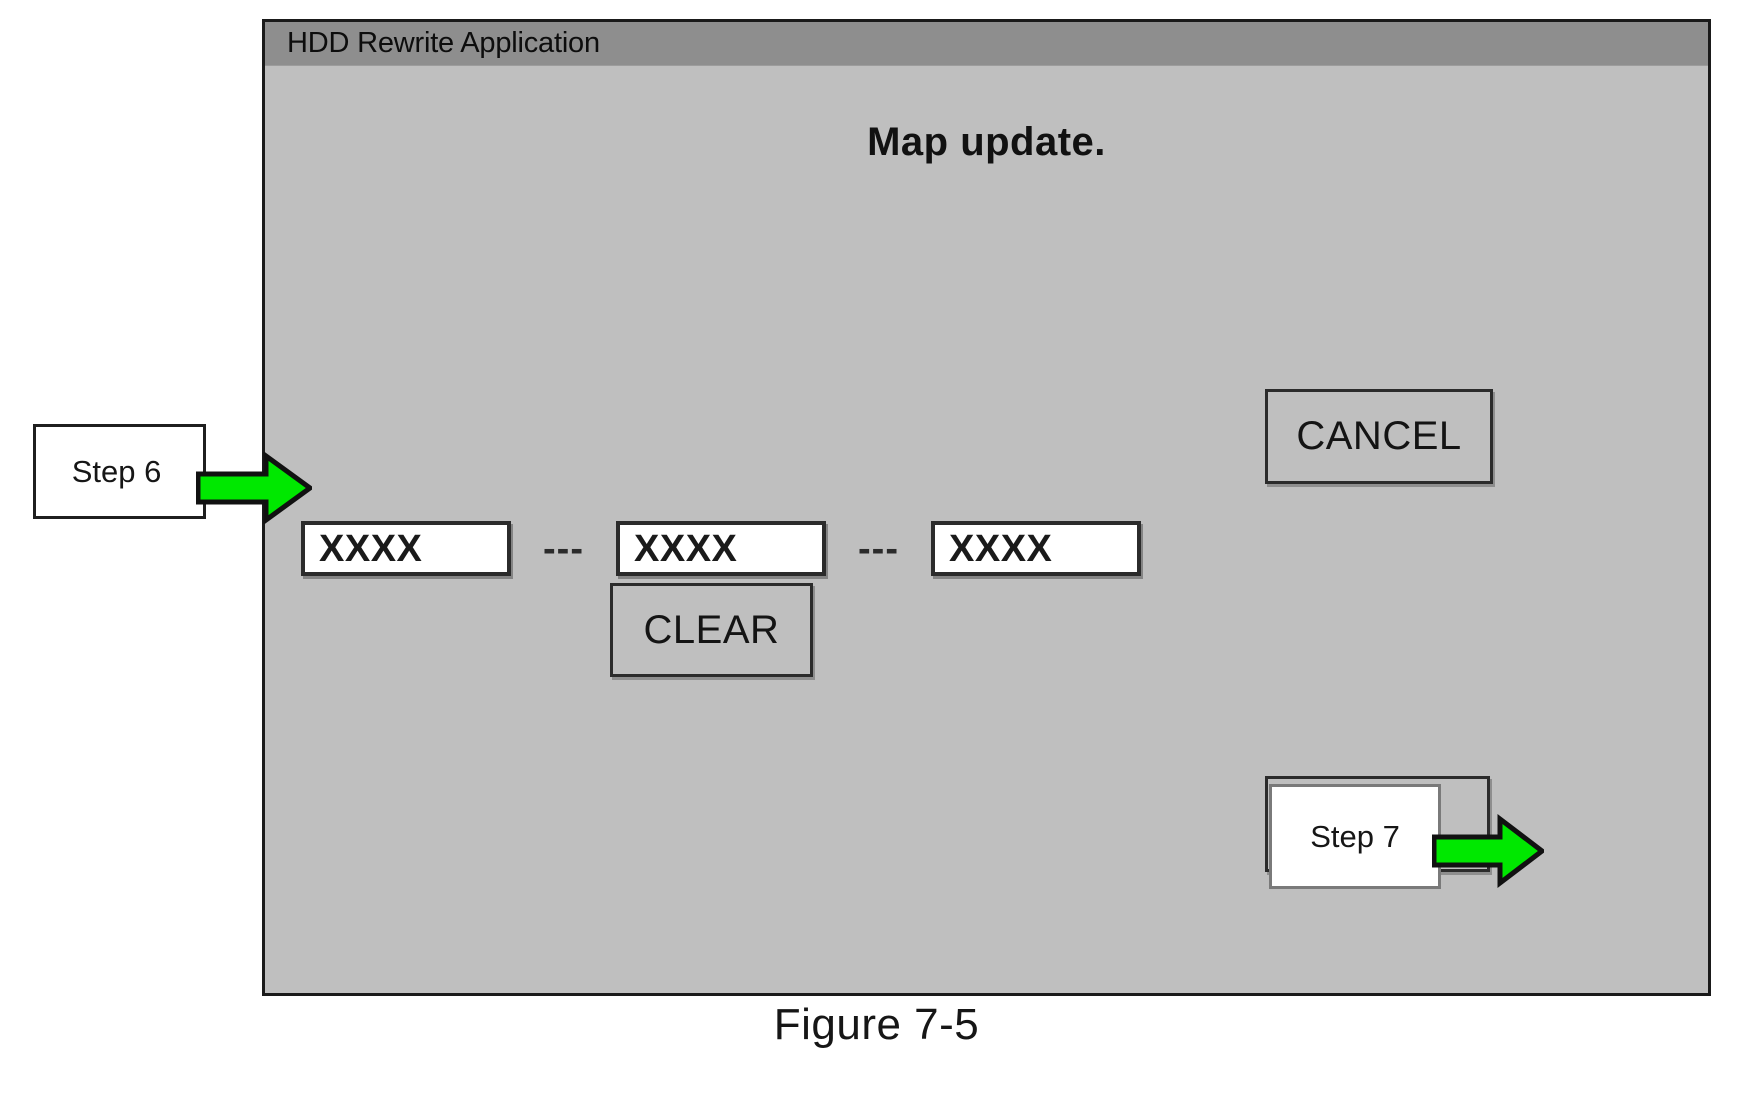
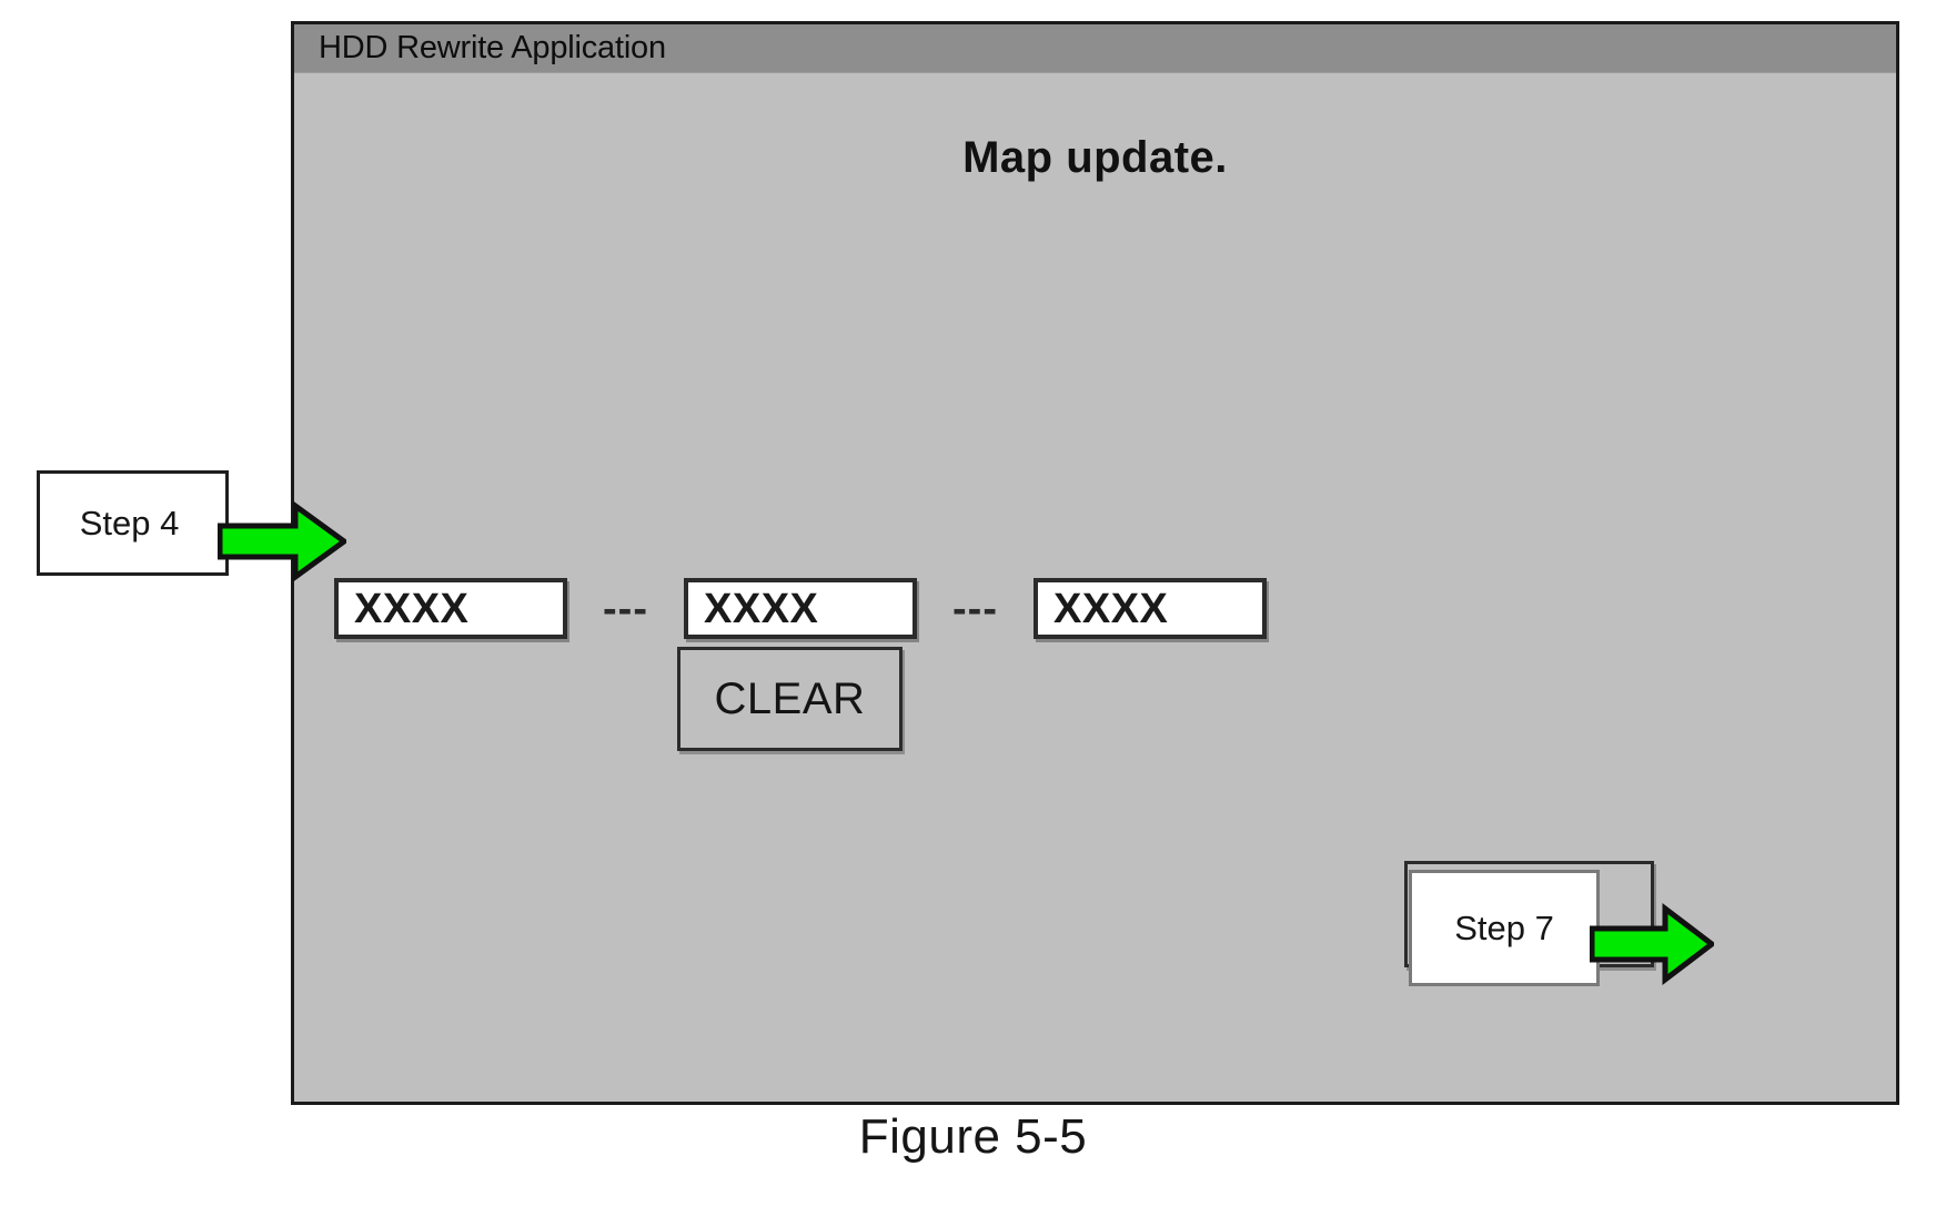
  HDD Rewrite Application
  Map update.
  XXXX
  ---
  XXXX
  ---
  XXXX
- CANCEL
  CLEAR
  Step 7
- Step 6
+ Step 4
- Figure 7-5
+ Figure 5-5
